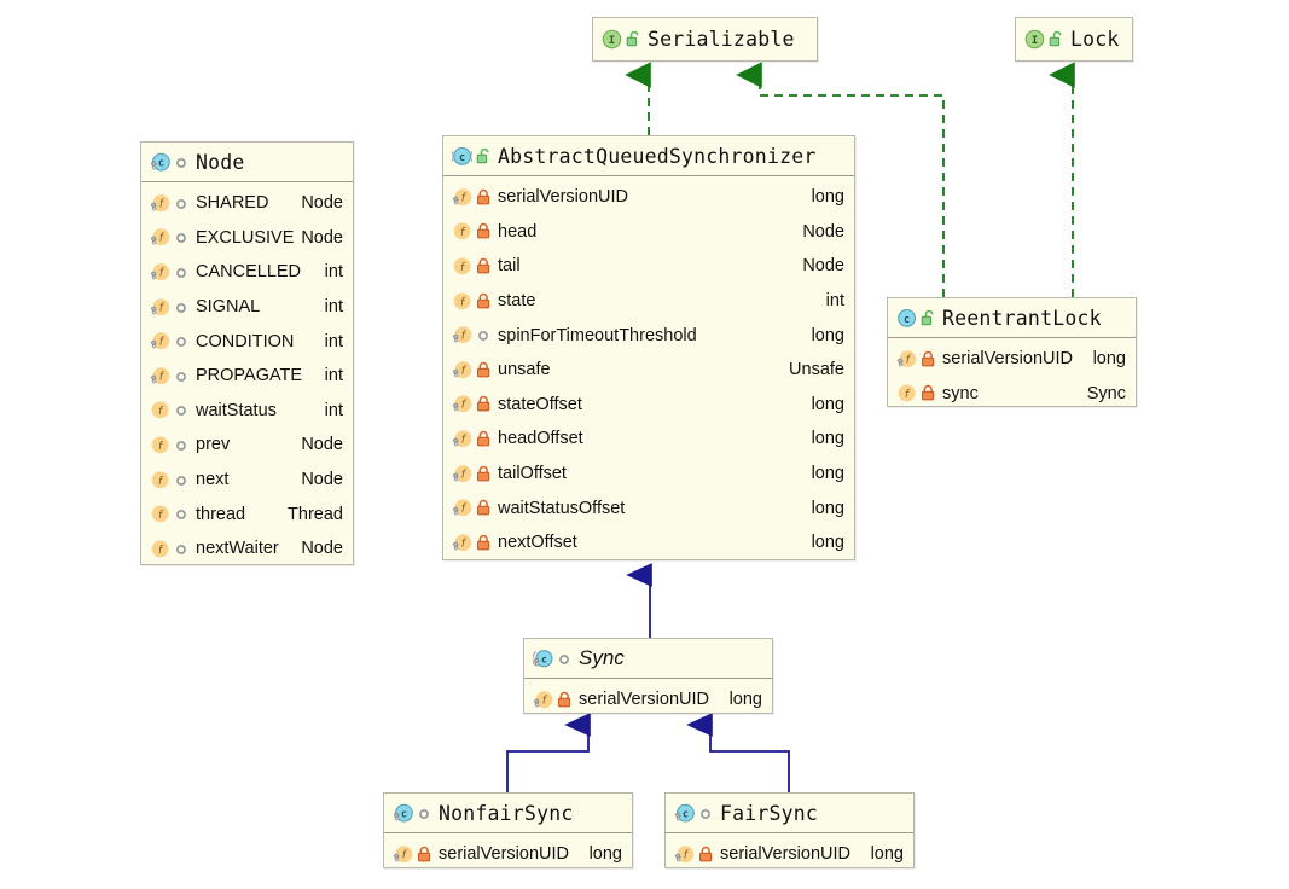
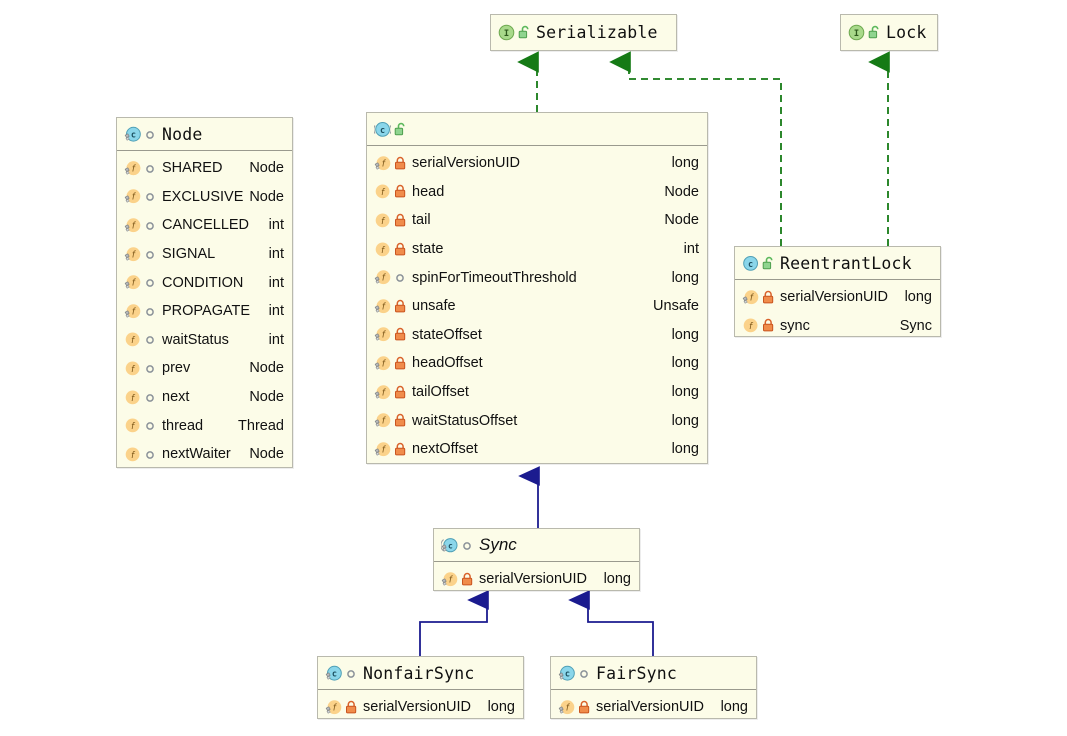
  I
  Serializable
  I
  Lock
  c
  Node
  f
  SHARED
  Node
  f
  EXCLUSIVE
  Node
  f
  CANCELLED
  int
  f
  SIGNAL
  int
  f
  CONDITION
  int
  f
  PROPAGATE
  int
  f
  waitStatus
  int
  f
  prev
  Node
  f
  next
  Node
  f
  thread
  Thread
  f
  nextWaiter
  Node
  c
- AbstractQueuedSynchronizer
  f
  serialVersionUID
  long
  f
  head
  Node
  f
  tail
  Node
  f
  state
  int
  f
  spinForTimeoutThreshold
  long
  f
  unsafe
  Unsafe
  f
  stateOffset
  long
  f
  headOffset
  long
  f
  tailOffset
  long
  f
  waitStatusOffset
  long
  f
  nextOffset
  long
  c
  ReentrantLock
  f
  serialVersionUID
  long
  f
  sync
  Sync
  c
  Sync
  f
  serialVersionUID
  long
  c
  NonfairSync
  f
  serialVersionUID
  long
  c
  FairSync
  f
  serialVersionUID
  long
